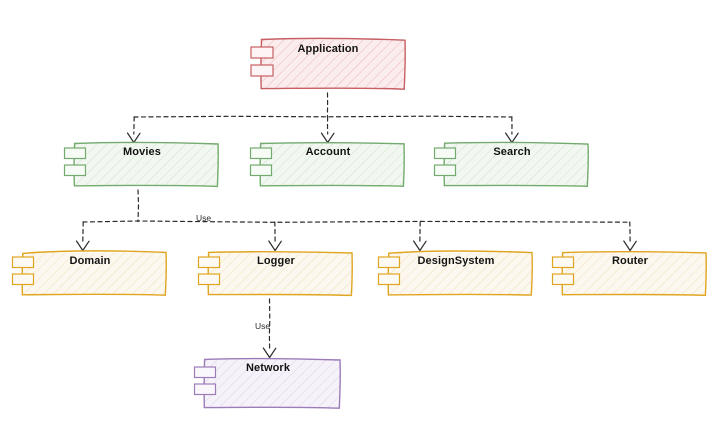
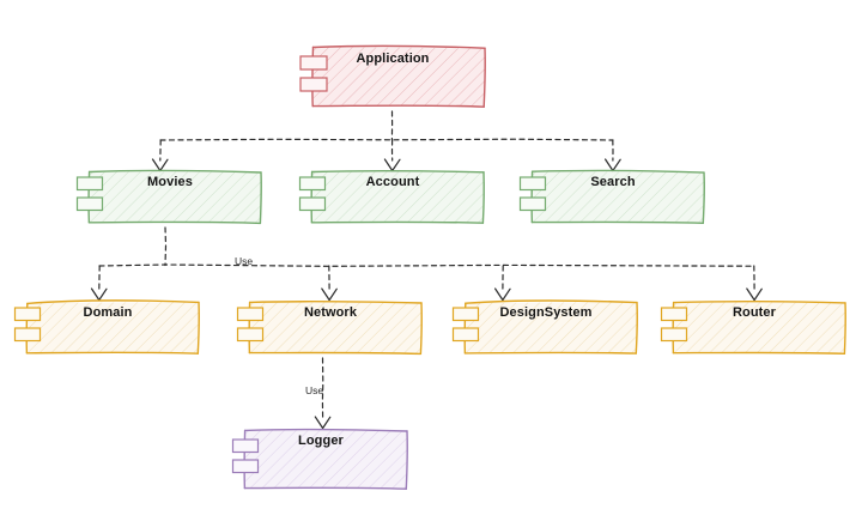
  Application
  Movies
  Account
  Search
  Domain
- Logger
+ Network
  DesignSystem
  Router
- Network
+ Logger
  Use
  Use
